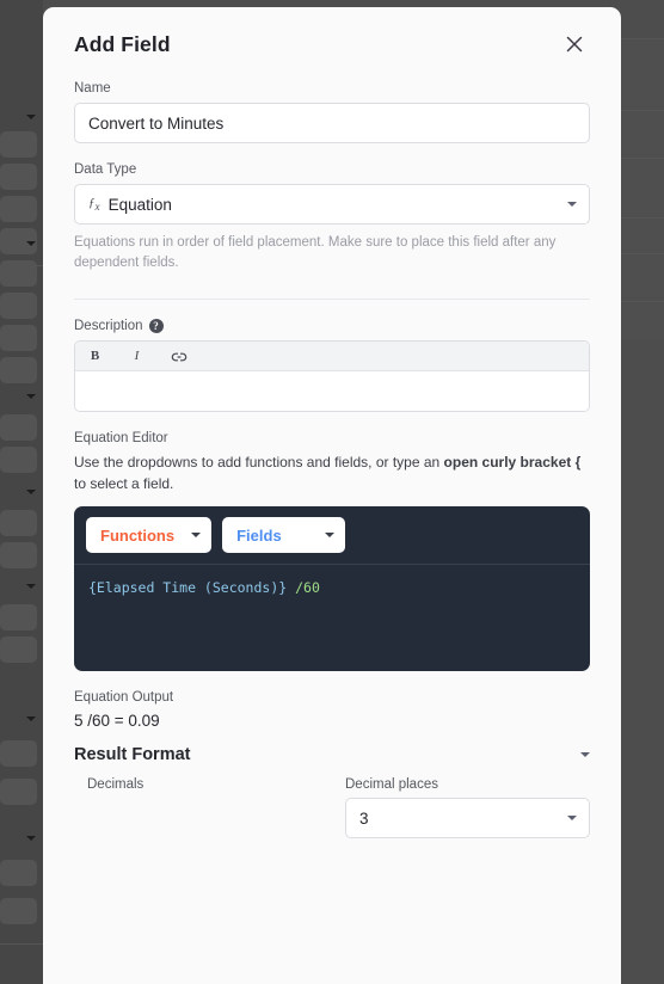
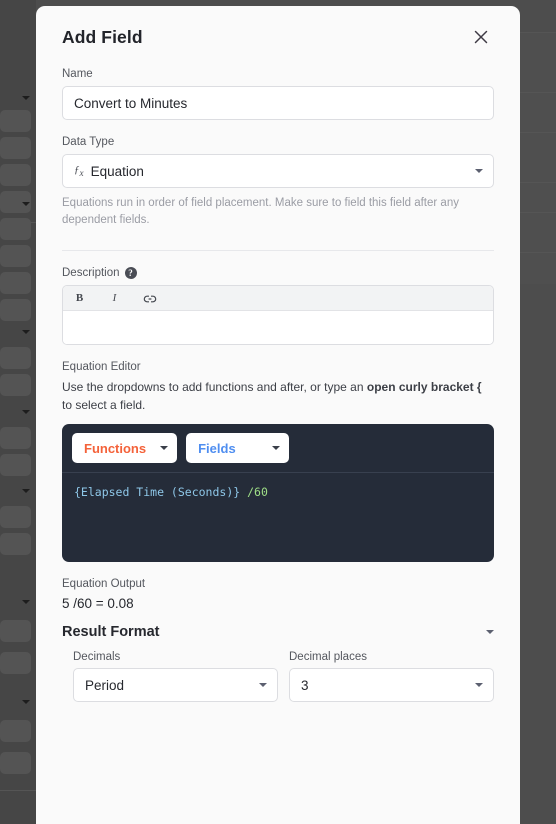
  Add Field
  Name
  Convert to Minutes
  Data Type
  ƒx
  Equation
- Equations run in order of field placement. Make sure to place this field after any dependent fields.
+ Equations run in order of field placement. Make sure to field this field after any dependent fields.
  Description
  ?
  B
  I
  Equation Editor
- Use the dropdowns to add functions and fields, or type an open curly bracket { to select a field.
+ Use the dropdowns to add functions and after, or type an open curly bracket { to select a field.
  Functions
  Fields
  {Elapsed Time (Seconds)} /60
  Equation Output
- 5 /60 = 0.09
+ 5 /60 = 0.08
  Result Format
  Decimals
+ Period
  Decimal places
  3
